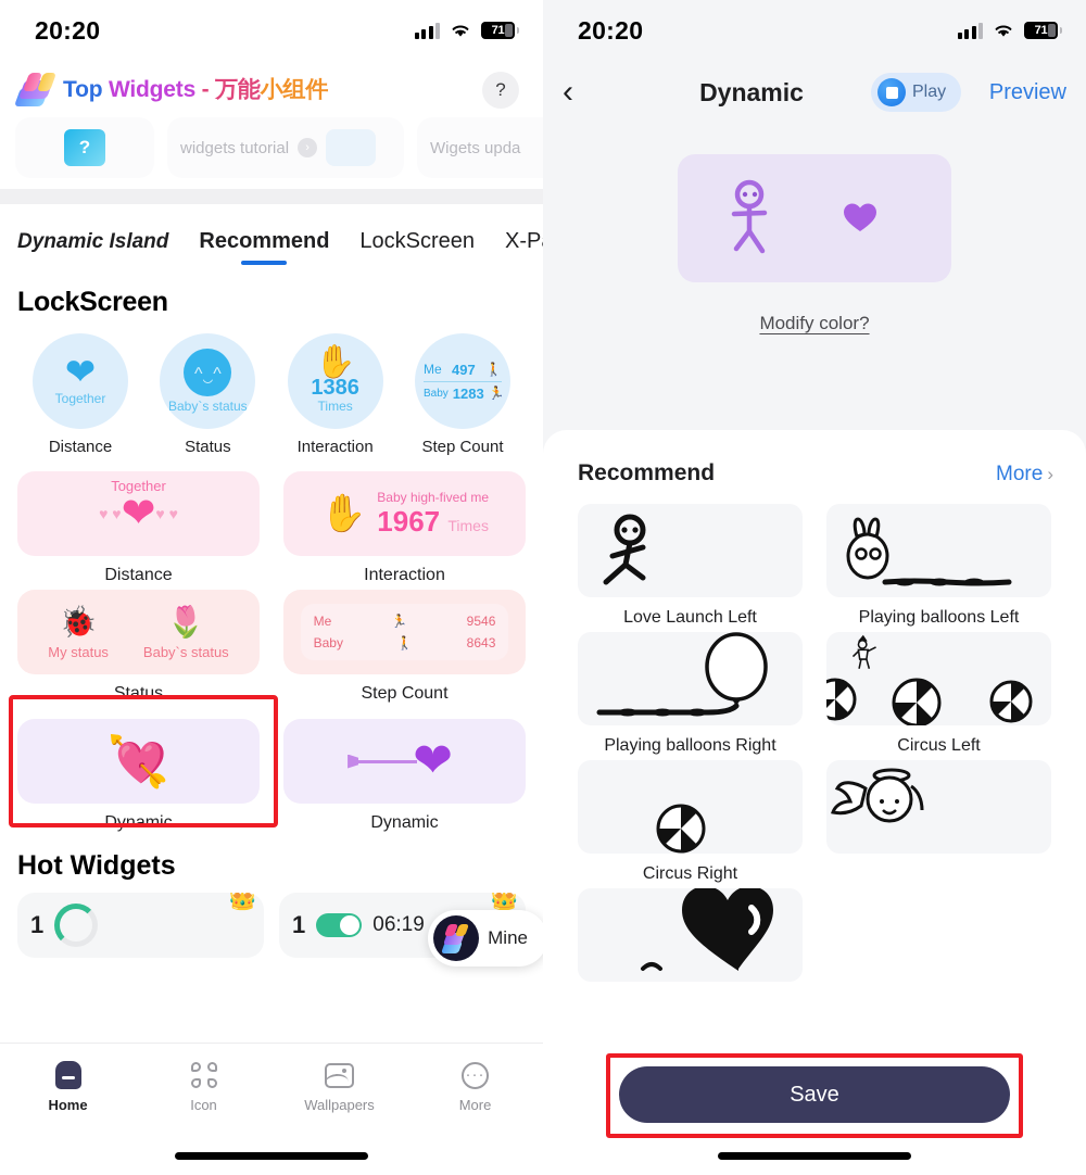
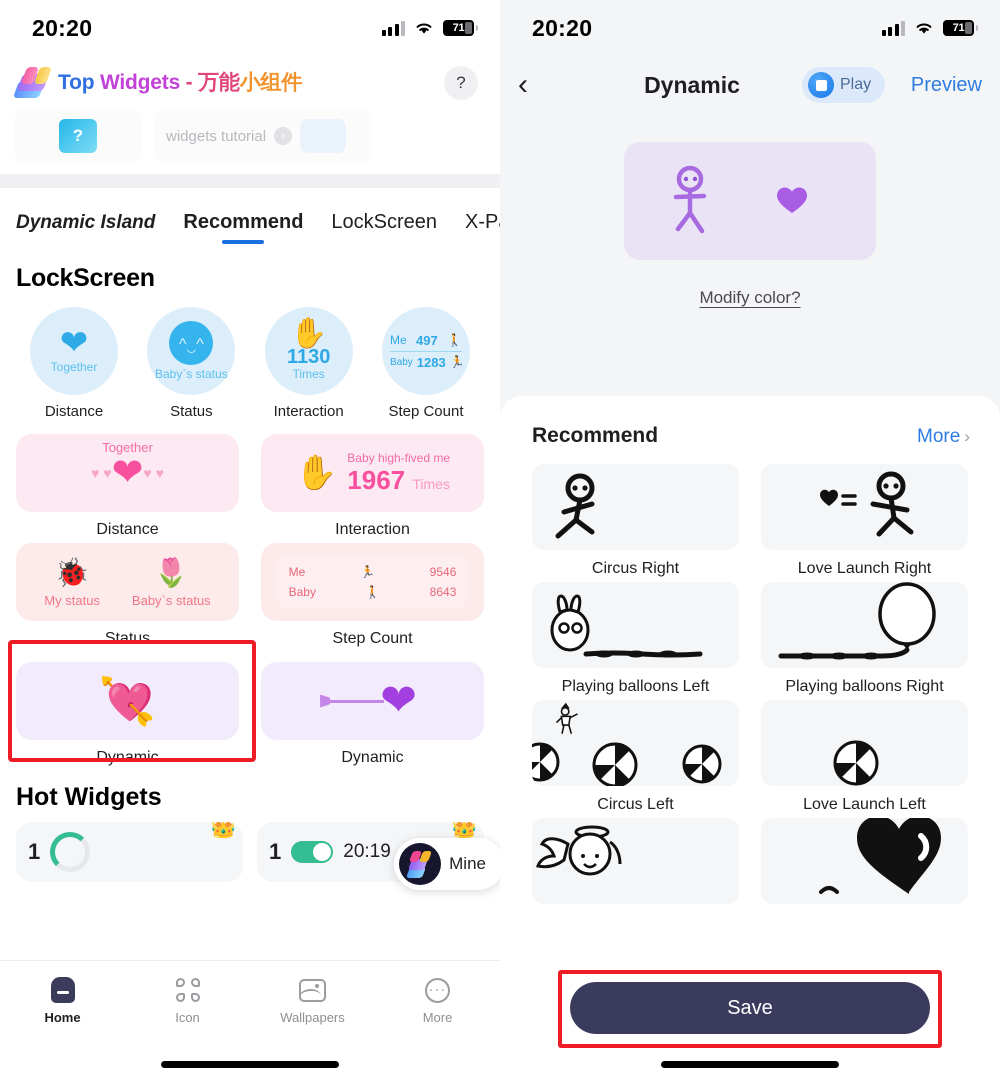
  20:20
  71
  Top Widgets - 万能小组件
  ?
  ?
  widgets tutorial
  ›
- Wigets upda
  Dynamic Island
  Recommend
  LockScreen
  LockScreen
  ❤
  Together
  Distance
  ^‿^
  Baby`s status
  Status
  ✋
- 1386
+ 1130
  Times
  Interaction
  Me
  497
  🚶
  Baby
  1283
  🏃
  Step Count
  Together
  ♥ ♥
  ❤
  ♥ ♥
  Distance
  ✋
  Baby high-fived me
  1967 Times
  Interaction
  🐞
  My status
  🌷
  Baby`s status
  Status
  Me
  🏃
  9546
  Baby
  🚶
  8643
  Step Count
  💘
  Dynamic
  ❤
  Dynamic
  Mine
  Hot Widgets
  1
  👑
  1
- 06:19
+ 20:19
  👑
  Home
  Icon
  Wallpapers
  ···
  More
  20:20
  71
  ‹
  Dynamic
  Play
  Preview
  Modify color?
  Recommend
  More
  ›
- Love Launch Left
+ Circus Right
+ Love Launch Right
  Playing balloons Left
  Playing balloons Right
  Circus Left
- Circus Right
+ Love Launch Left
  Save
